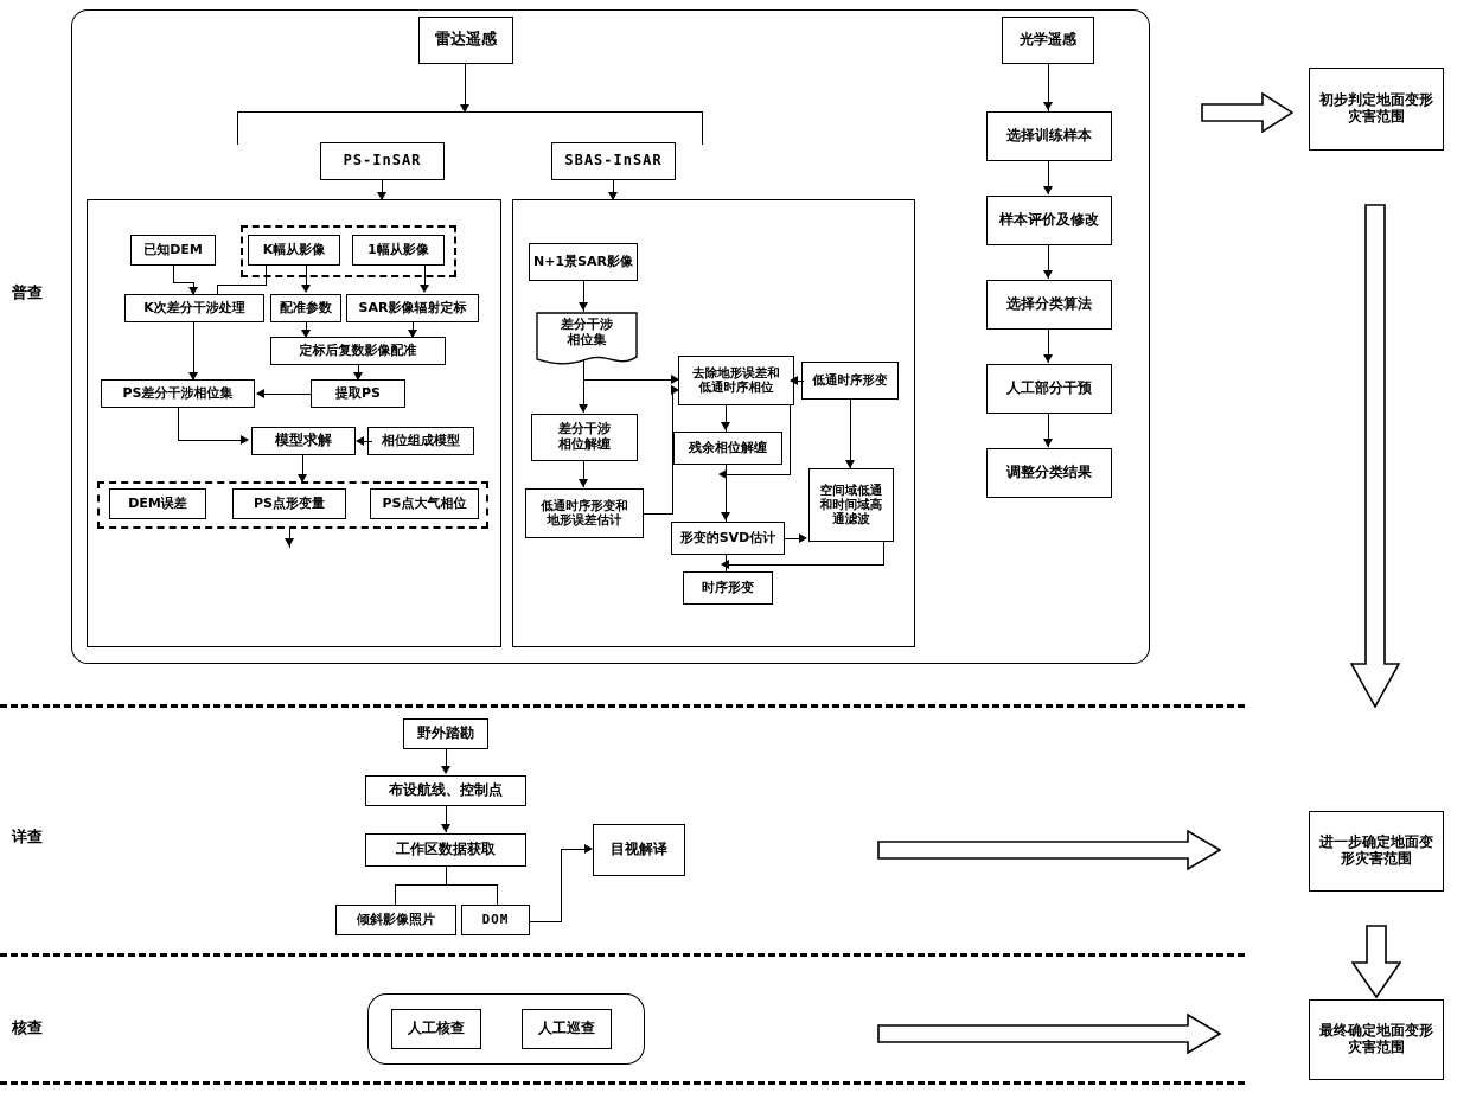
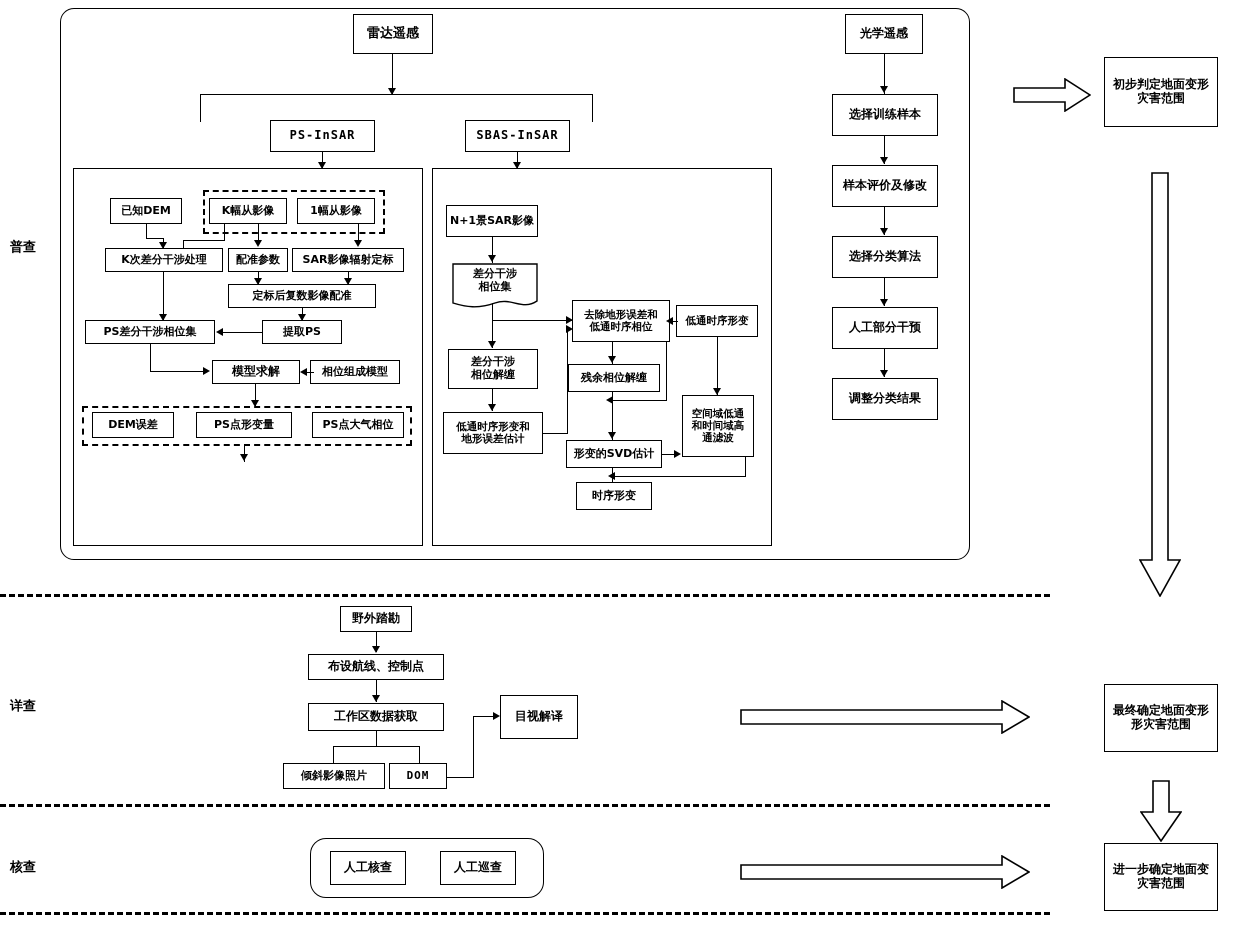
  普查
  详查
  核查
  雷达遥感
  PS-InSAR
  SBAS-InSAR
  已知DEM
  K幅从影像
  1幅从影像
  K次差分干涉处理
  配准参数
  SAR影像辐射定标
  定标后复数影像配准
  提取PS
  PS差分干涉相位集
  模型求解
  相位组成模型
  DEM误差
  PS点形变量
  PS点大气相位
  N+1景SAR影像
  差分干涉
  相位集
  差分干涉
  相位解缠
  低通时序形变和
  地形误差估计
  去除地形误差和
  低通时序相位
  低通时序形变
  残余相位解缠
  空间域低通
  和时间域高
  通滤波
  形变的SVD估计
  时序形变
  光学遥感
  选择训练样本
  样本评价及修改
  选择分类算法
  人工部分干预
  调整分类结果
  初步判定地面变形
  灾害范围
- 进一步确定地面变
+ 最终确定地面变形
  形灾害范围
- 最终确定地面变形
+ 进一步确定地面变
  灾害范围
  野外踏勘
  布设航线、控制点
  工作区数据获取
  倾斜影像照片
  DOM
  目视解译
  人工核查
  人工巡查
